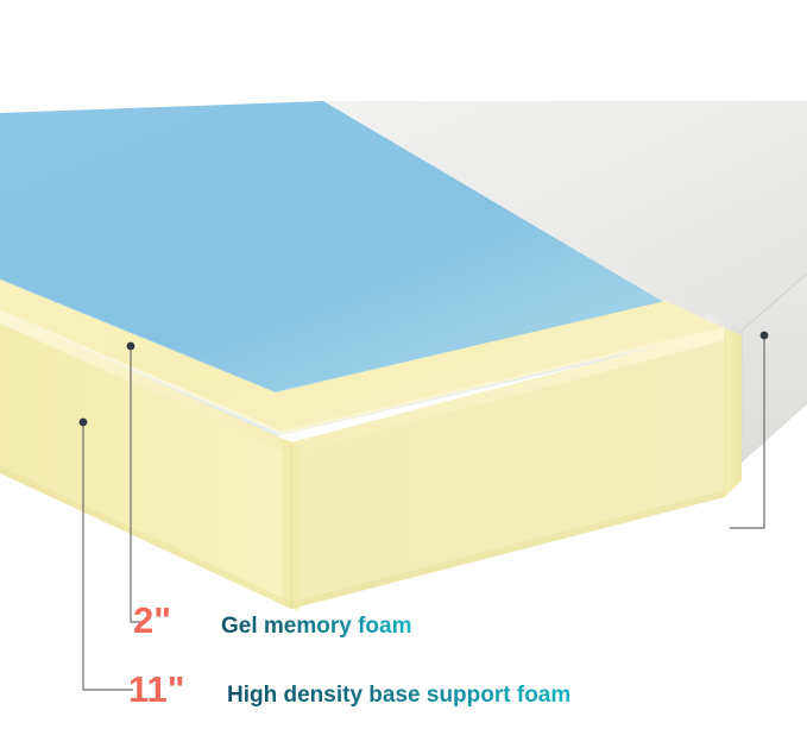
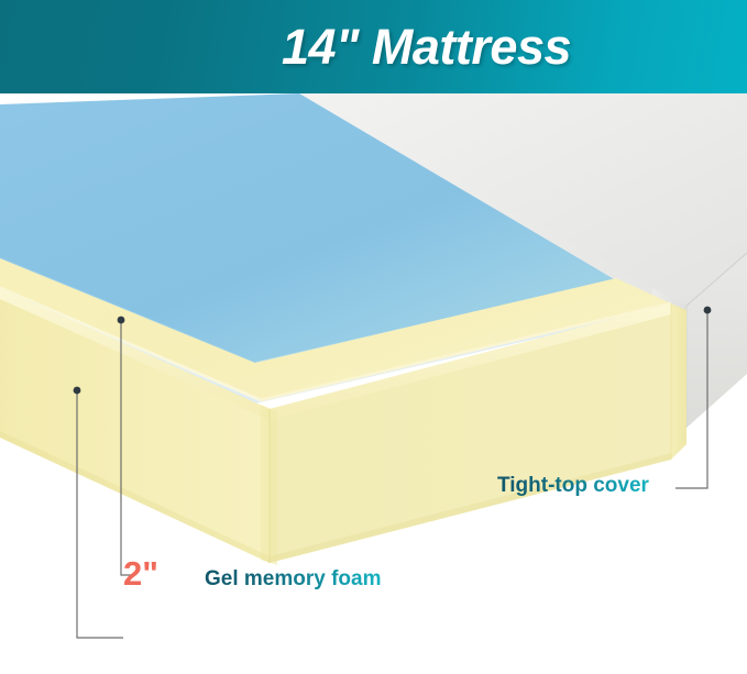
+ 14" Mattress
+ Tight-top cover
  2"
  Gel memory foam
- 11"
- High density base support foam
